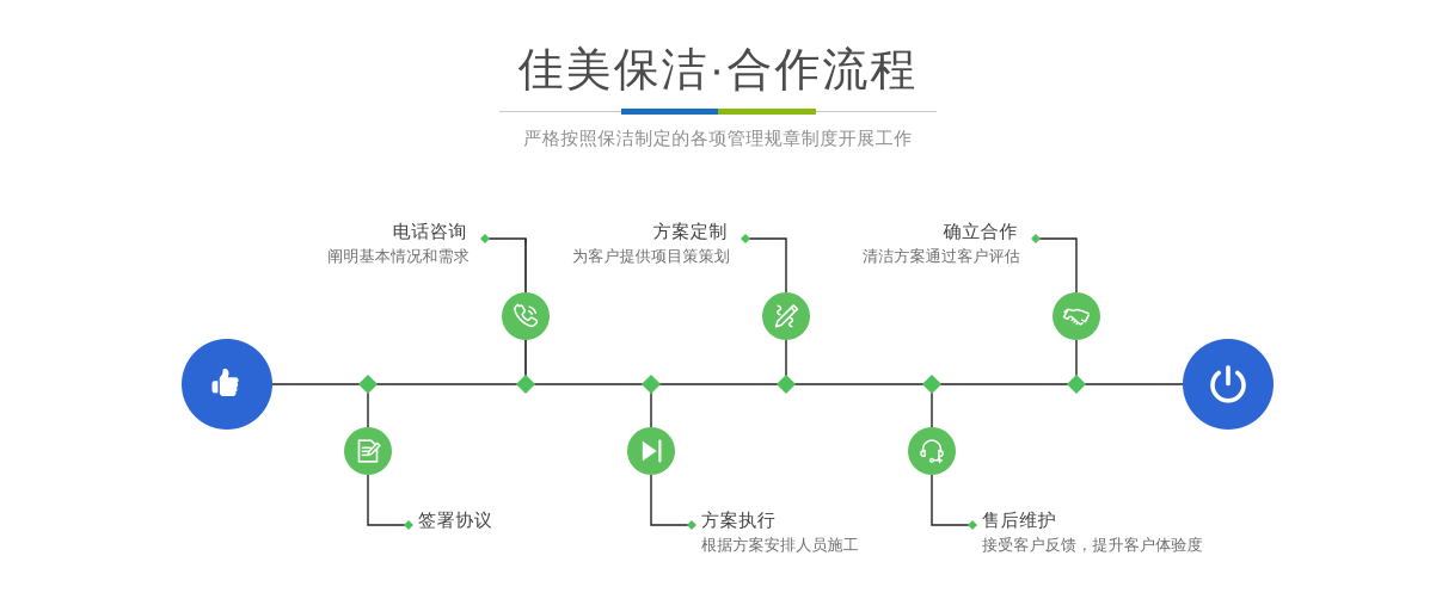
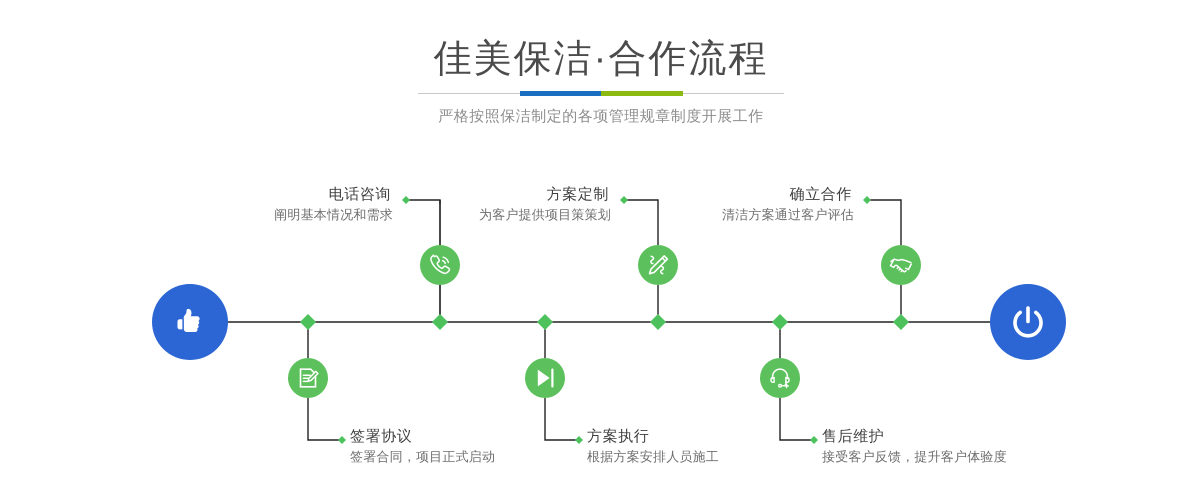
  佳美保洁·合作流程
  严格按照保洁制定的各项管理规章制度开展工作
  电话咨询
  阐明基本情况和需求
  签署协议
+ 签署合同，项目正式启动
  方案定制
  为客户提供项目策策划
  方案执行
  根据方案安排人员施工
  确立合作
  清洁方案通过客户评估
  售后维护
  接受客户反馈，提升客户体验度
